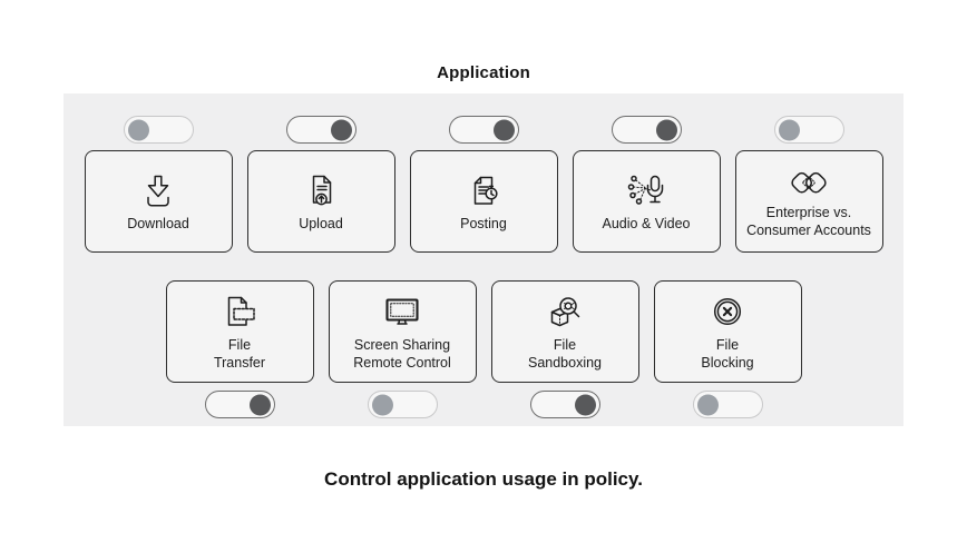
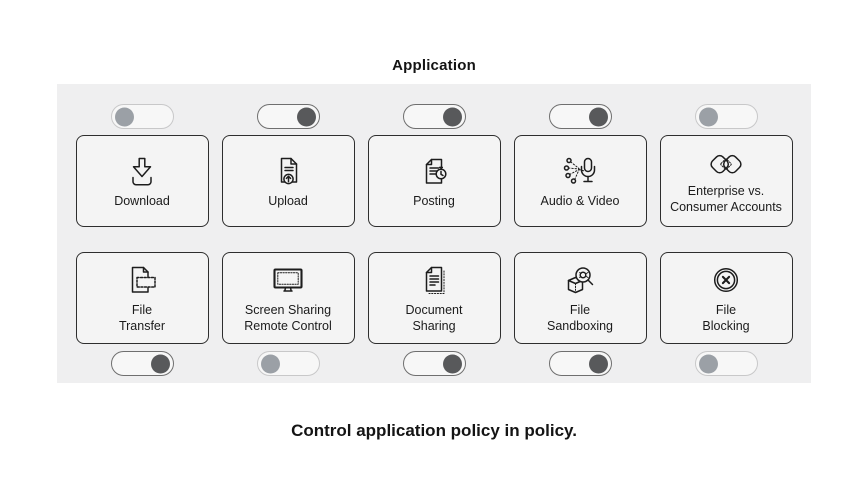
  Application
  Download
  Upload
  Posting
  Audio & Video
  Enterprise vs.
  Consumer Accounts
  File
  Transfer
  Screen Sharing
  Remote Control
+ Document
+ Sharing
  File
  Sandboxing
  File
  Blocking
- Control application usage in policy.
+ Control application policy in policy.
